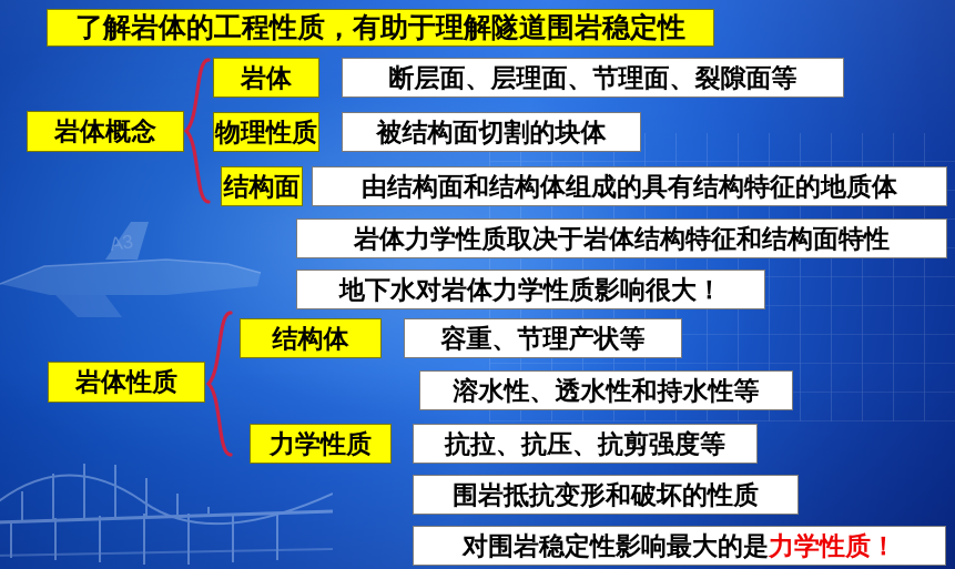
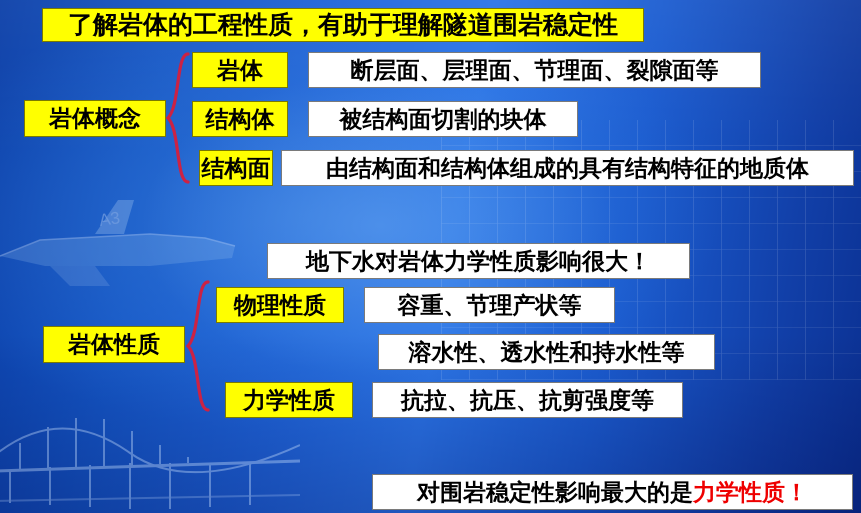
  了解岩体的工程性质，有助于理解隧道围岩稳定性
  岩体概念
  岩体
  断层面、层理面、节理面、裂隙面等
- 物理性质
+ 结构体
  被结构面切割的块体
  结构面
  由结构面和结构体组成的具有结构特征的地质体
- 岩体力学性质取决于岩体结构特征和结构面特性
  地下水对岩体力学性质影响很大！
  岩体性质
- 结构体
+ 物理性质
  容重、节理产状等
  溶水性、透水性和持水性等
  力学性质
  抗拉、抗压、抗剪强度等
- 围岩抵抗变形和破坏的性质
  对围岩稳定性影响最大的是
  力学性质
  ！
